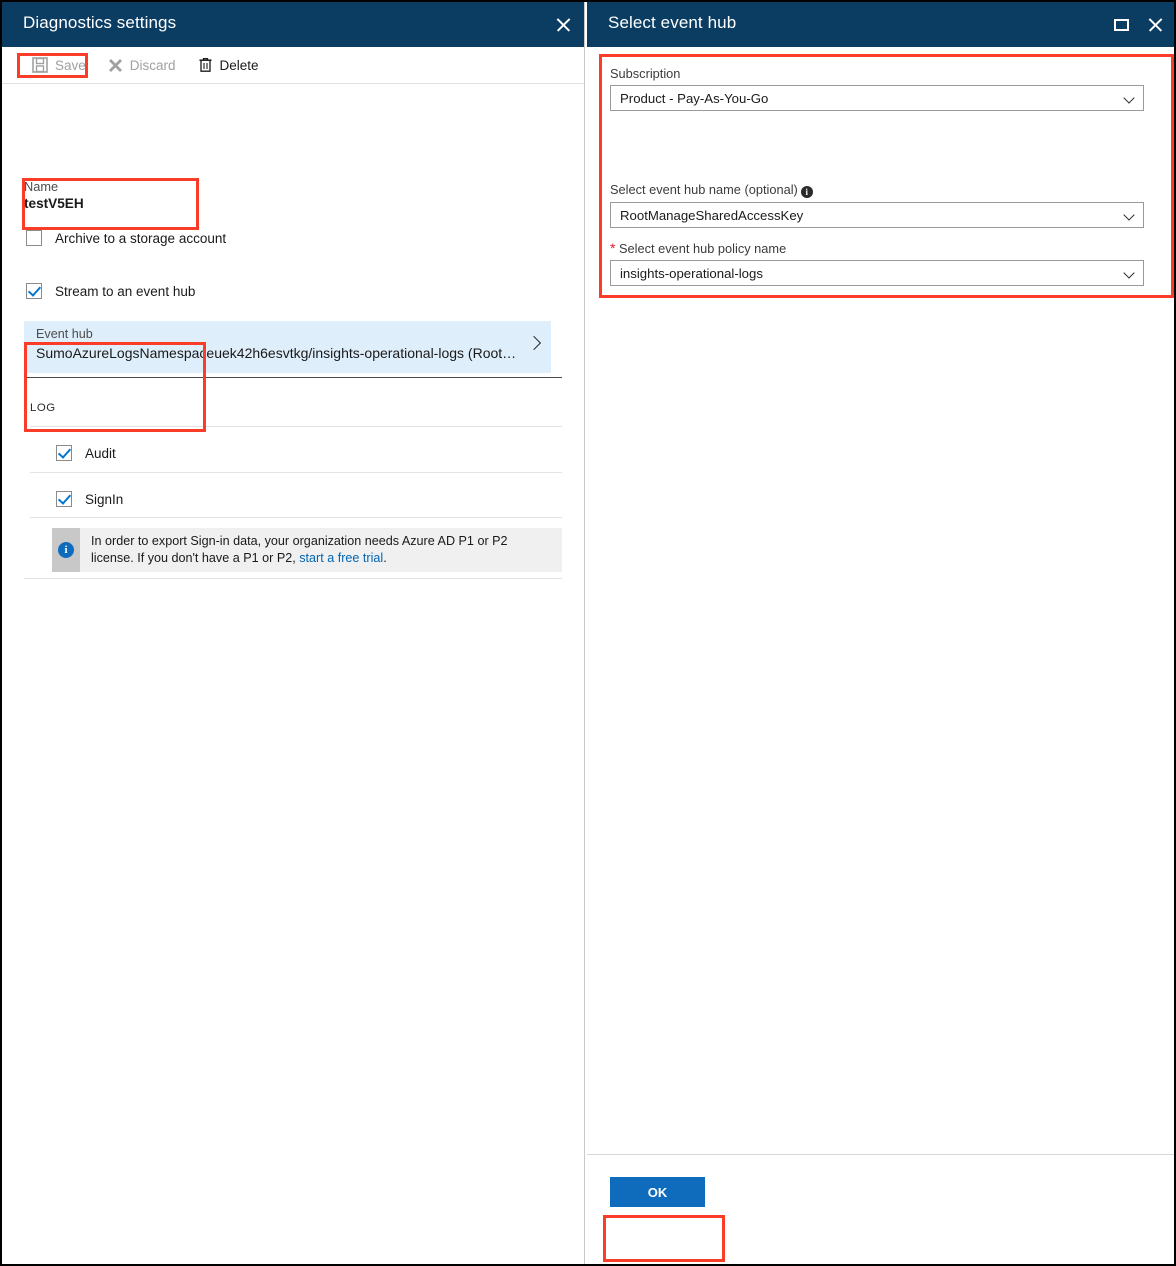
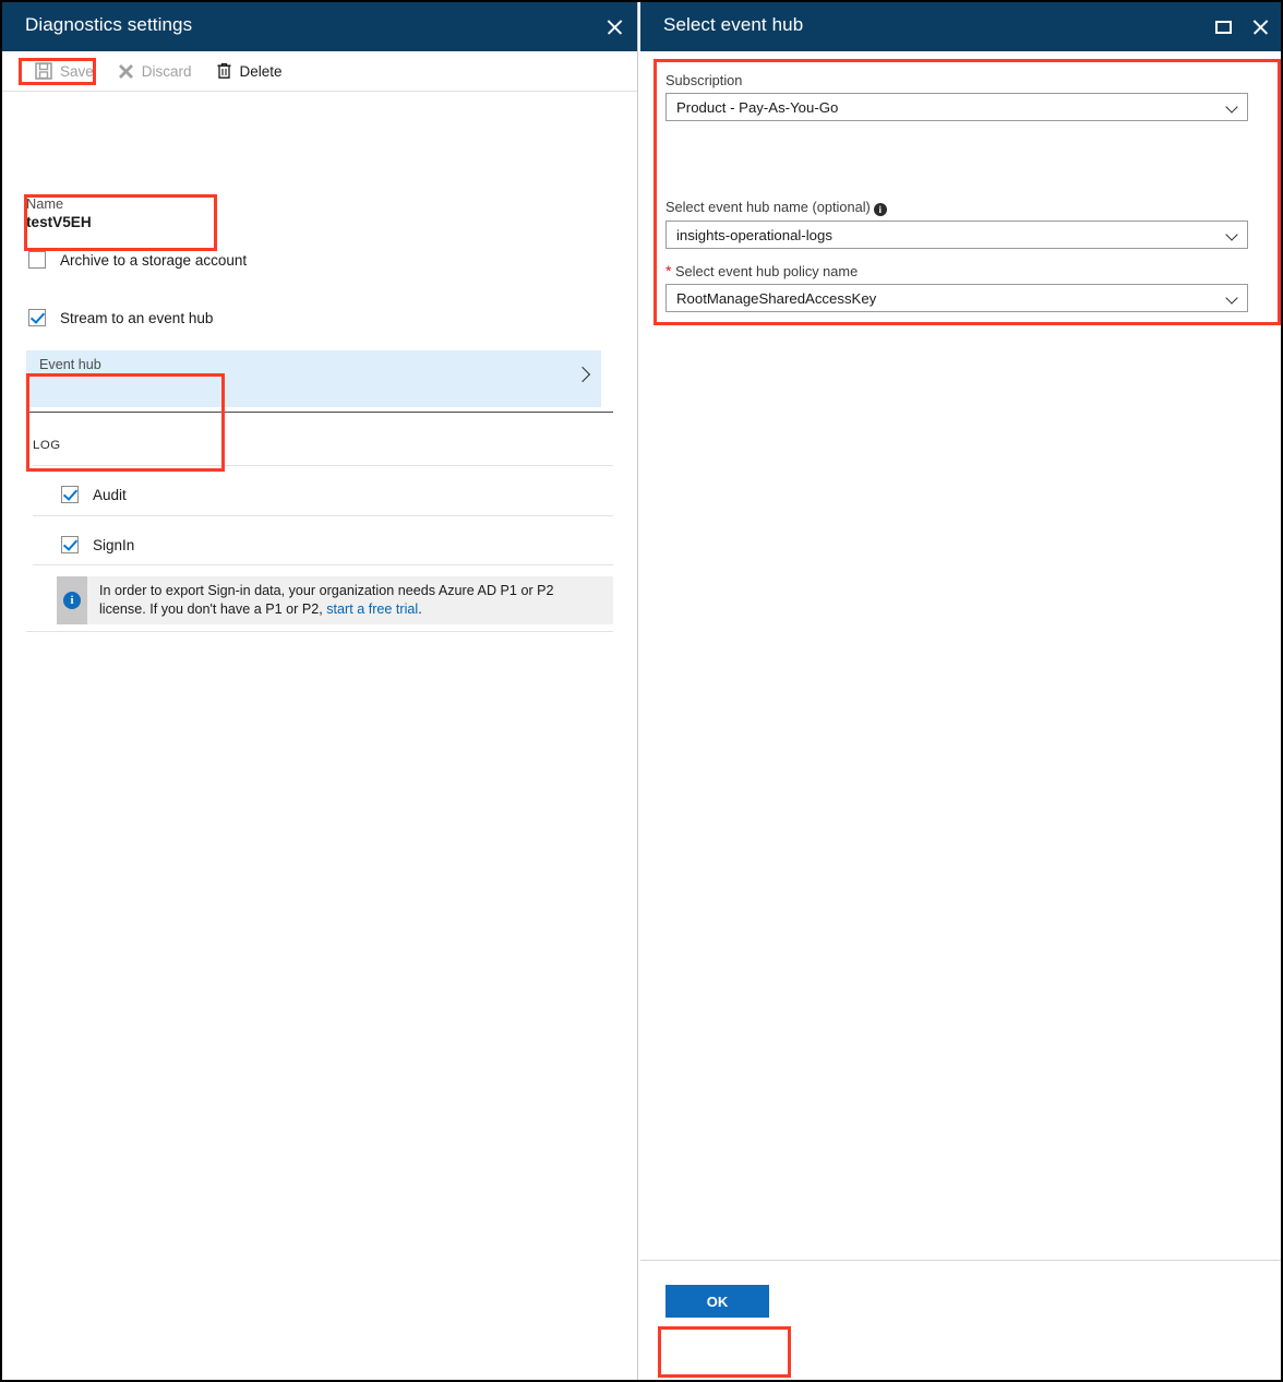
  Diagnostics settings
  Save
  Discard
  Delete
  Name
  testV5EH
  Archive to a storage account
  Stream to an event hub
  Event hub
- SumoAzureLogsNamespaceuek42h6esvtkg/insights-operational-logs (Root…
  LOG
  Audit
  SignIn
  i
  In order to export Sign-in data, your organization needs Azure AD P1 or P2 license. If you don't have a P1 or P2, start a free trial.
  Select event hub
  Subscription
  Product - Pay-As-You-Go
  Select event hub name (optional) i
- RootManageSharedAccessKey
+ insights-operational-logs
  * Select event hub policy name
- insights-operational-logs
+ RootManageSharedAccessKey
  OK
